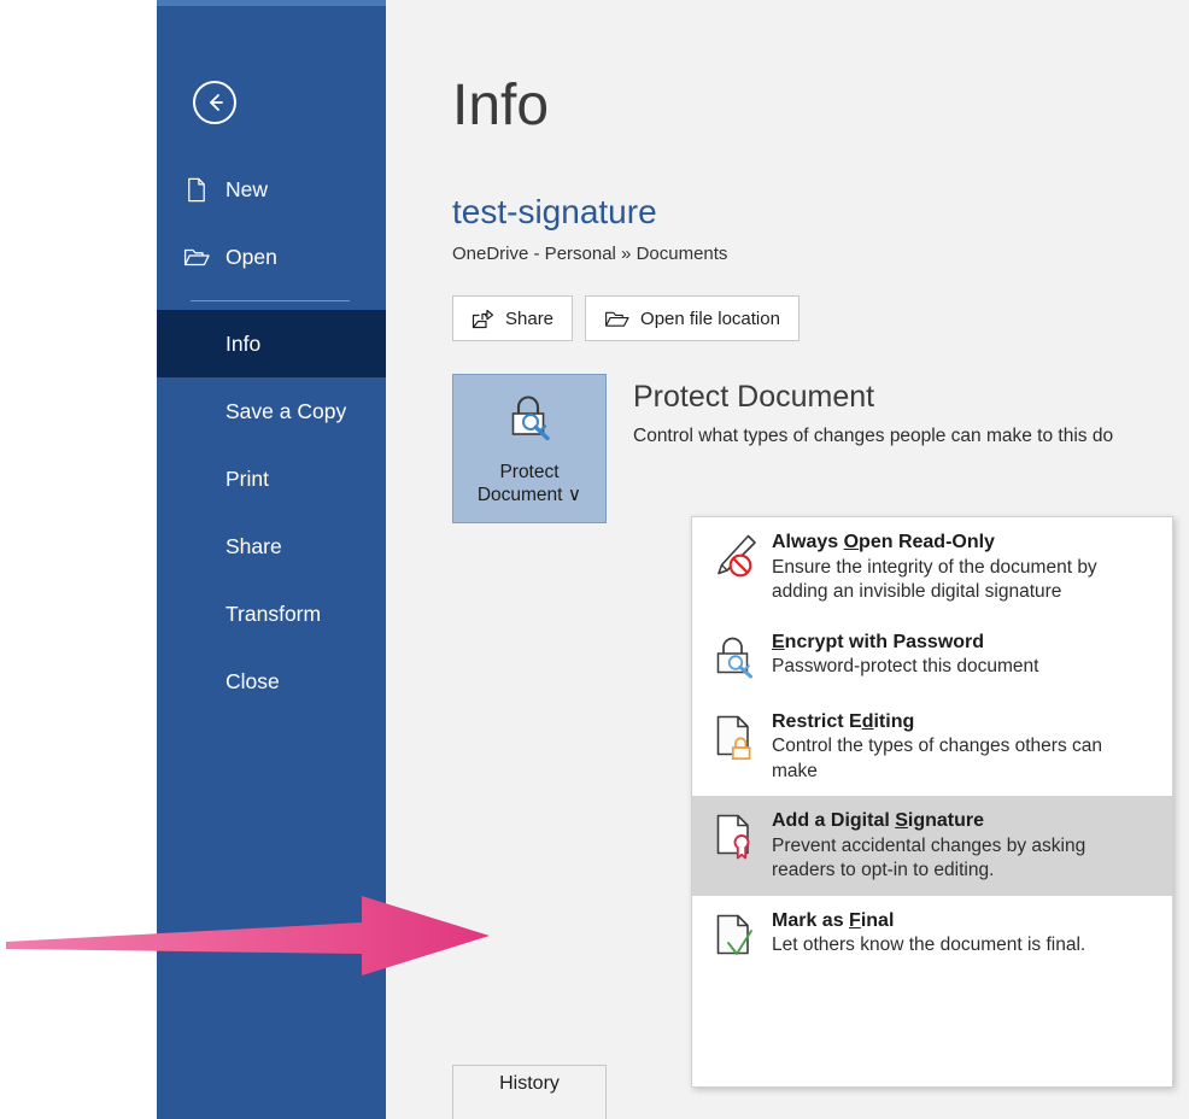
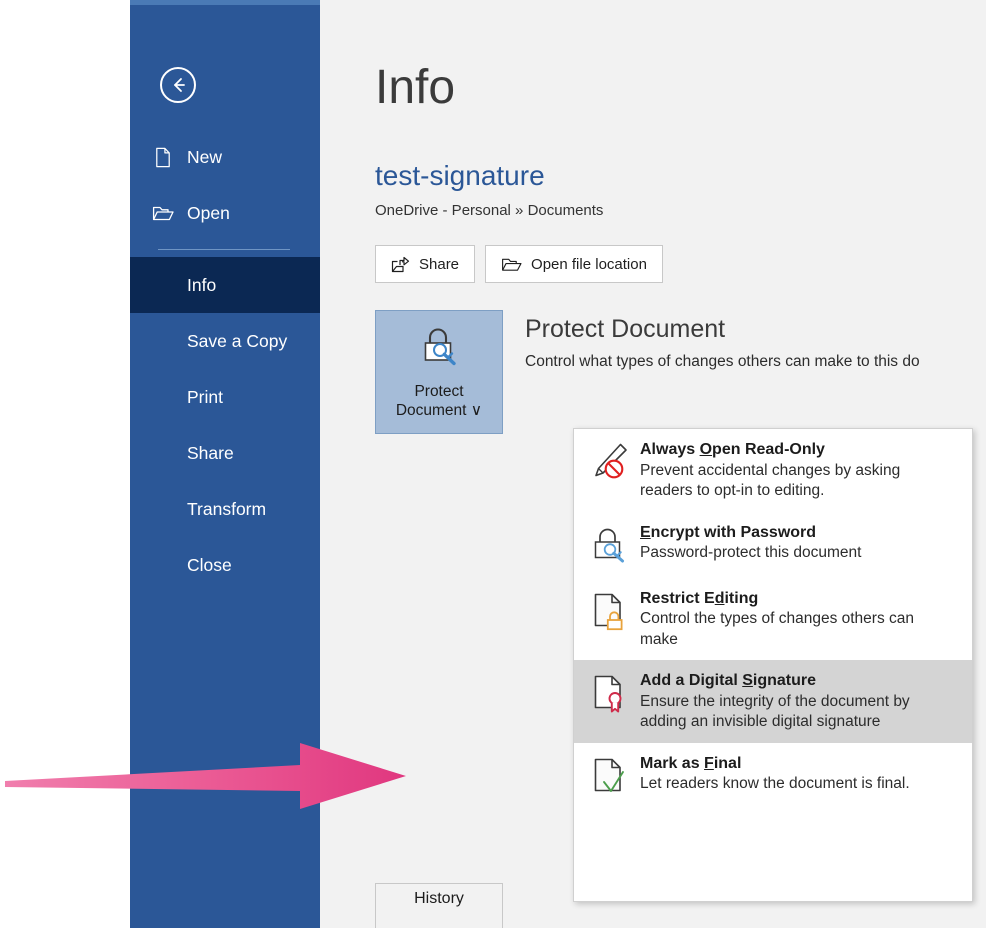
  New
  Open
  Info
  Save a Copy
  Print
  Share
  Transform
  Close
  Info
  test-signature
  OneDrive - Personal » Documents
  Share
  Open file location
  History
  Protect
  Document ∨
  Protect Document
- Control what types of changes people can make to this do
+ Control what types of changes others can make to this do
  Always Open Read-Only
- Ensure the integrity of the document by adding an invisible digital signature
+ Prevent accidental changes by asking readers to opt-in to editing.
  Encrypt with Password
  Password-protect this document
  Restrict Editing
  Control the types of changes others can make
  Add a Digital Signature
- Prevent accidental changes by asking readers to opt-in to editing.
+ Ensure the integrity of the document by adding an invisible digital signature
  Mark as Final
- Let others know the document is final.
+ Let readers know the document is final.
